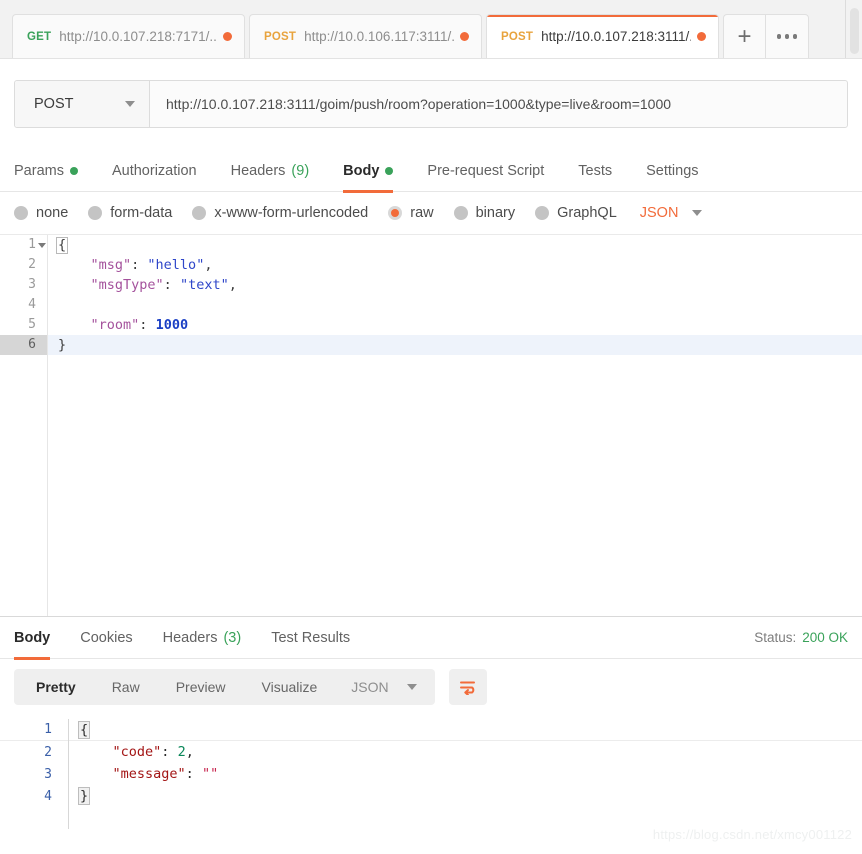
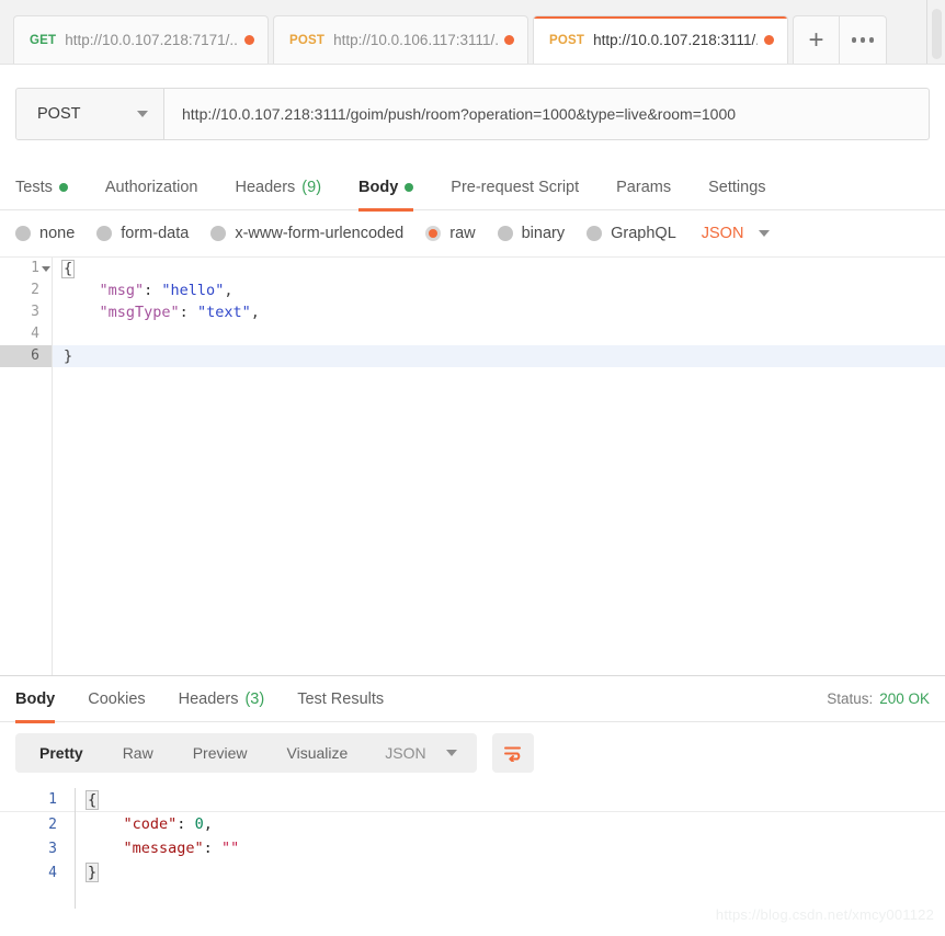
  GET
  http://10.0.107.218:7171/..
  POST
  http://10.0.106.117:3111/.
  POST
  http://10.0.107.218:3111/
  +
  POST
  http://10.0.107.218:3111/goim/push/room?operation=1000&type=live&room=1000
- Params
+ Tests
  Authorization
  Headers
  (9)
  Body
  Pre-request Script
- Tests
+ Params
  Settings
  none
  form-data
  x-www-form-urlencoded
  raw
  binary
  GraphQL
  JSON
  1
  {
  2
  "msg": "hello",
  3
  "msgType": "text",
  4
- 5
- "room": 1000
  6
  }
  Body
  Cookies
  Headers
  (3)
  Test Results
  Status:
  200 OK
  Pretty
  Raw
  Preview
  Visualize
  JSON
  1
  {
  2
- "code": 2,
+ "code": 0,
  3
  "message": ""
  4
  }
